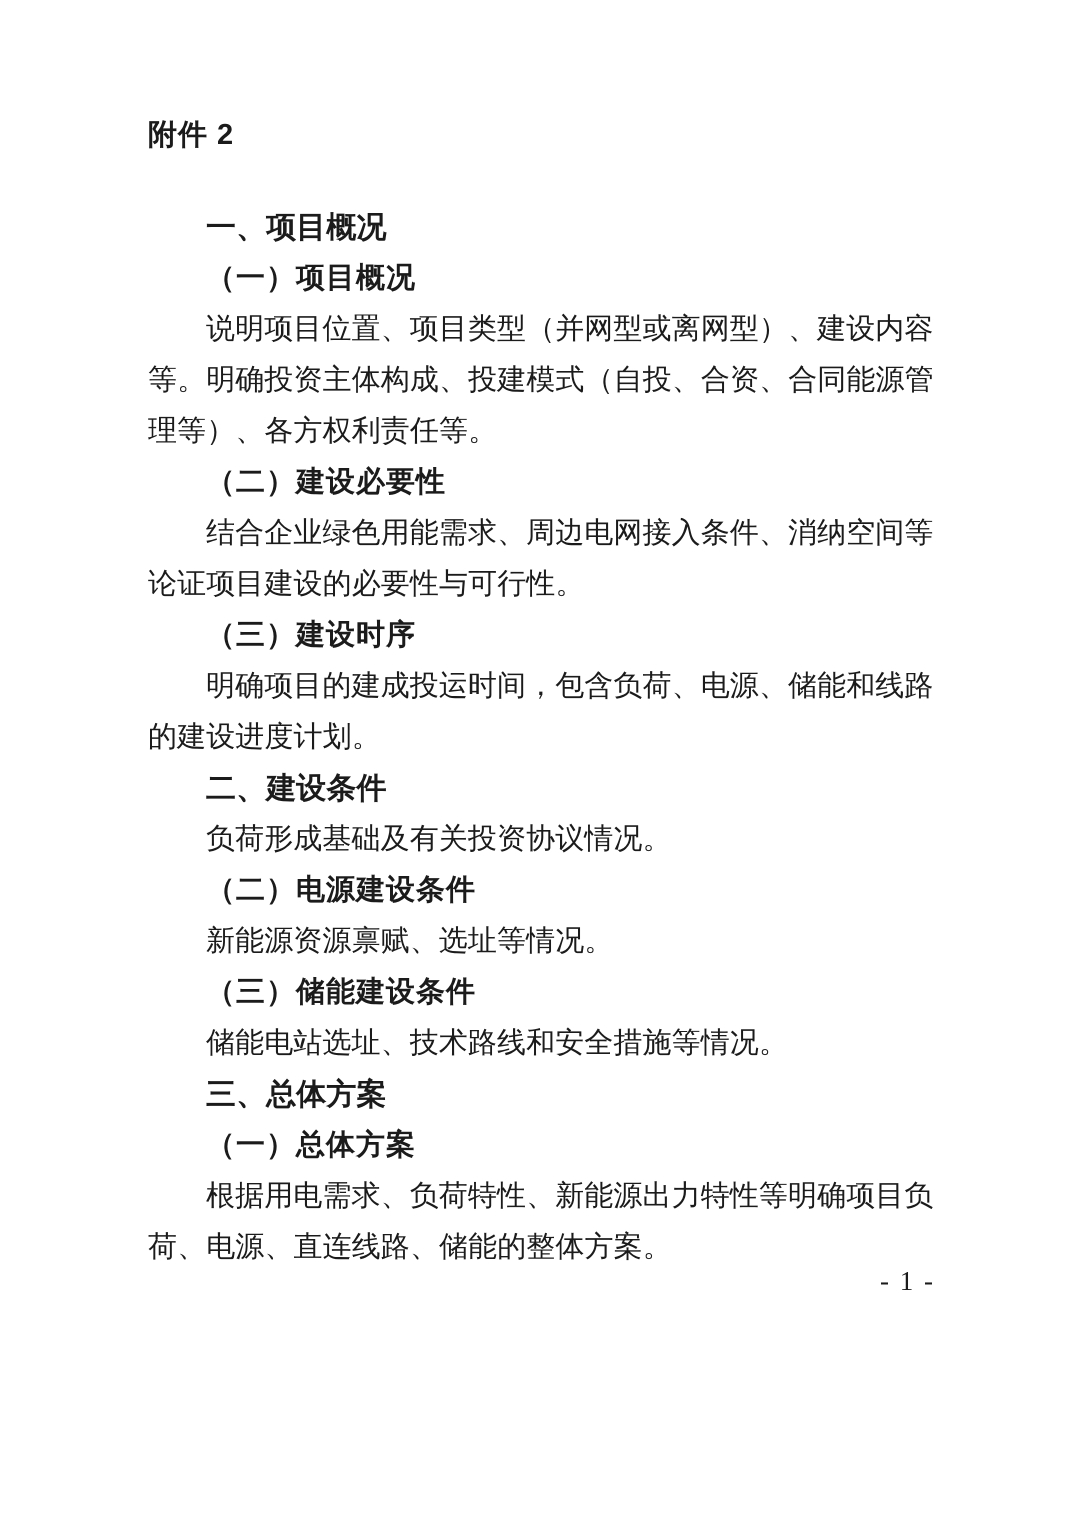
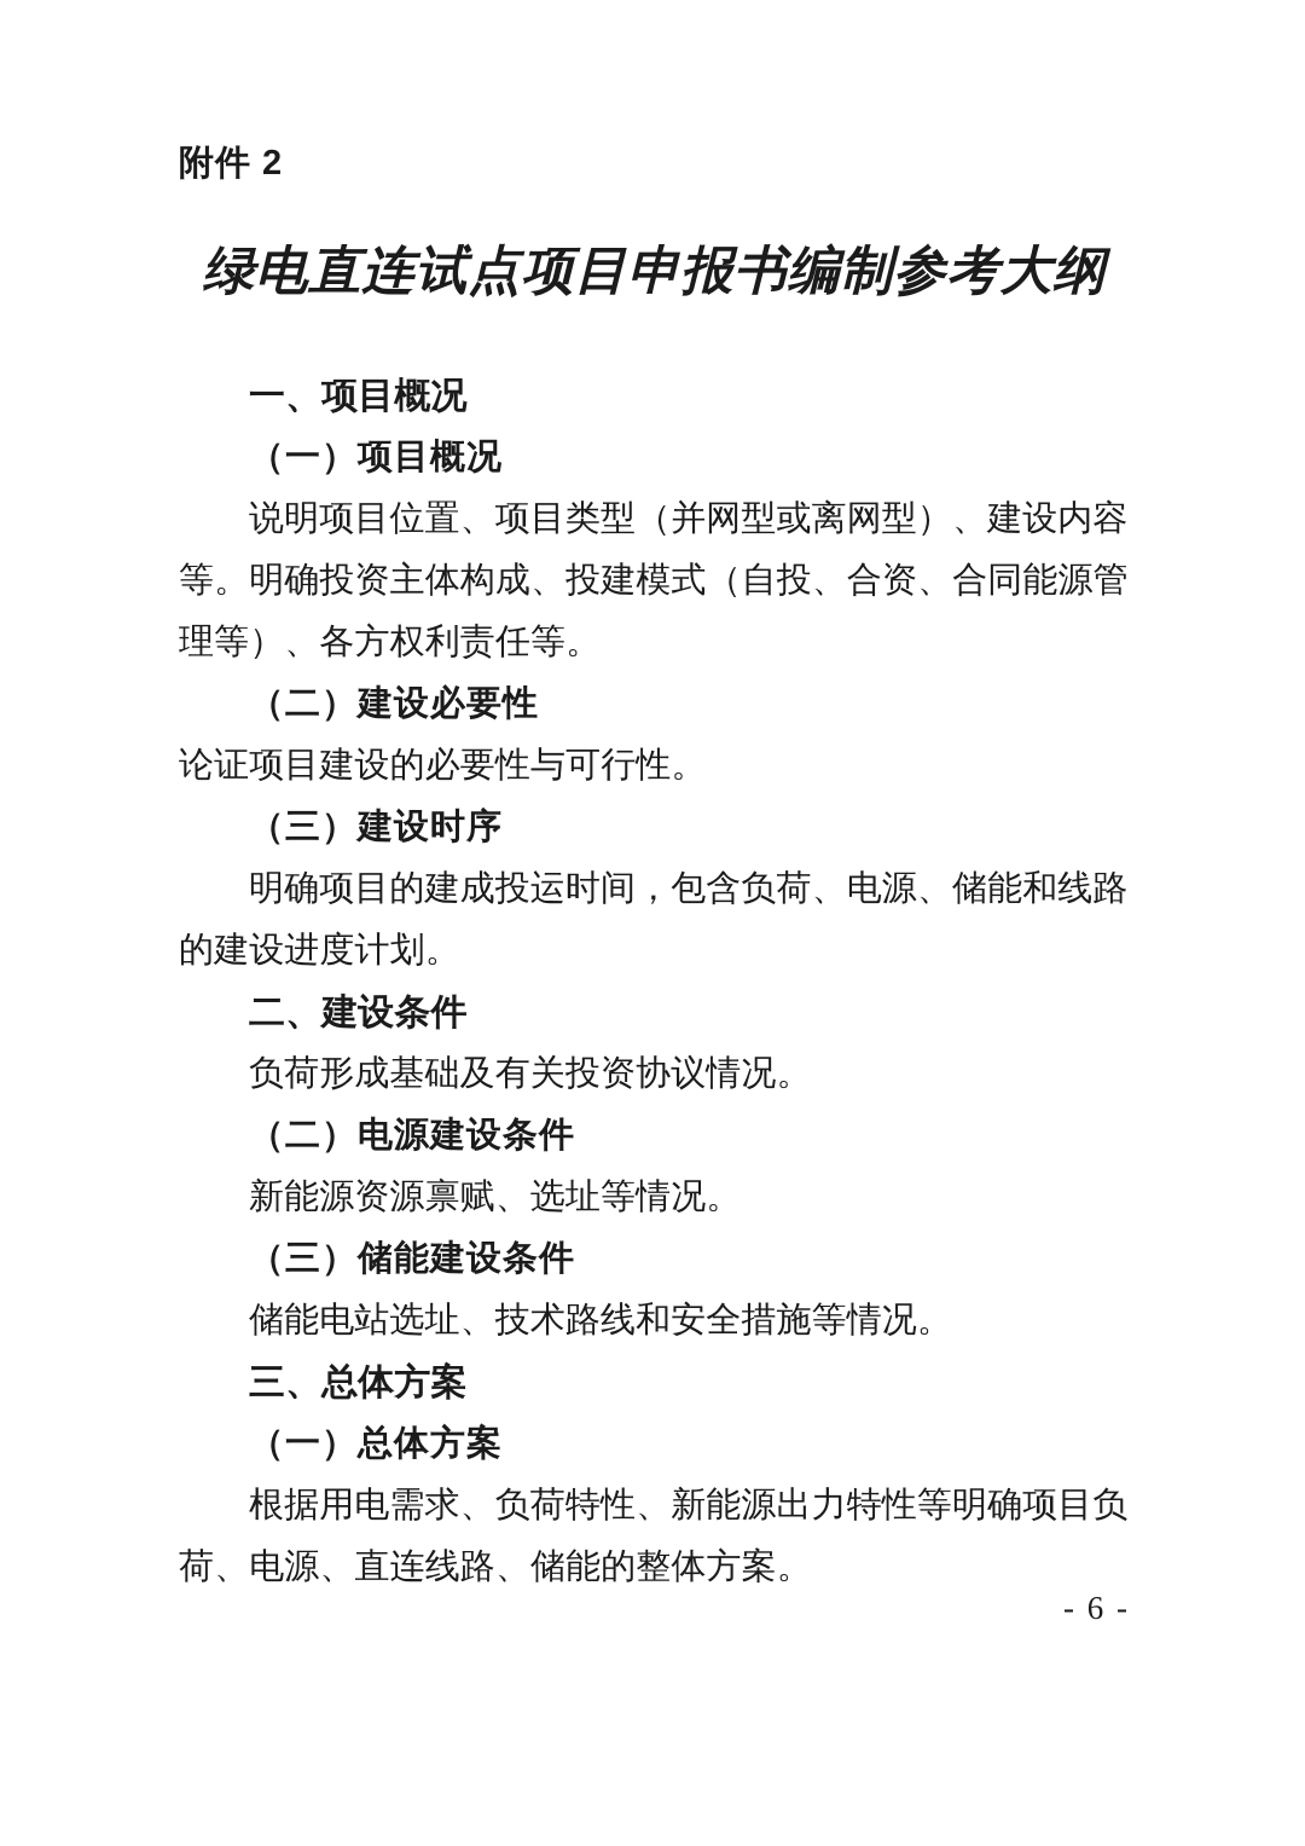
  附件 2
+ 绿电直连试点项目申报书编制参考大纲
  一、项目概况
  （一）项目概况
  说明项目位置、项目类型（并网型或离网型）、建设内容
  等。明确投资主体构成、投建模式（自投、合资、合同能源管
  理等）、各方权利责任等。
  （二）建设必要性
- 结合企业绿色用能需求、周边电网接入条件、消纳空间等
  论证项目建设的必要性与可行性。
  （三）建设时序
  明确项目的建成投运时间，包含负荷、电源、储能和线路
  的建设进度计划。
  二、建设条件
  负荷形成基础及有关投资协议情况。
  （二）电源建设条件
  新能源资源禀赋、选址等情况。
  （三）储能建设条件
  储能电站选址、技术路线和安全措施等情况。
  三、总体方案
  （一）总体方案
  根据用电需求、负荷特性、新能源出力特性等明确项目负
  荷、电源、直连线路、储能的整体方案。
- - 1 -
+ - 6 -
